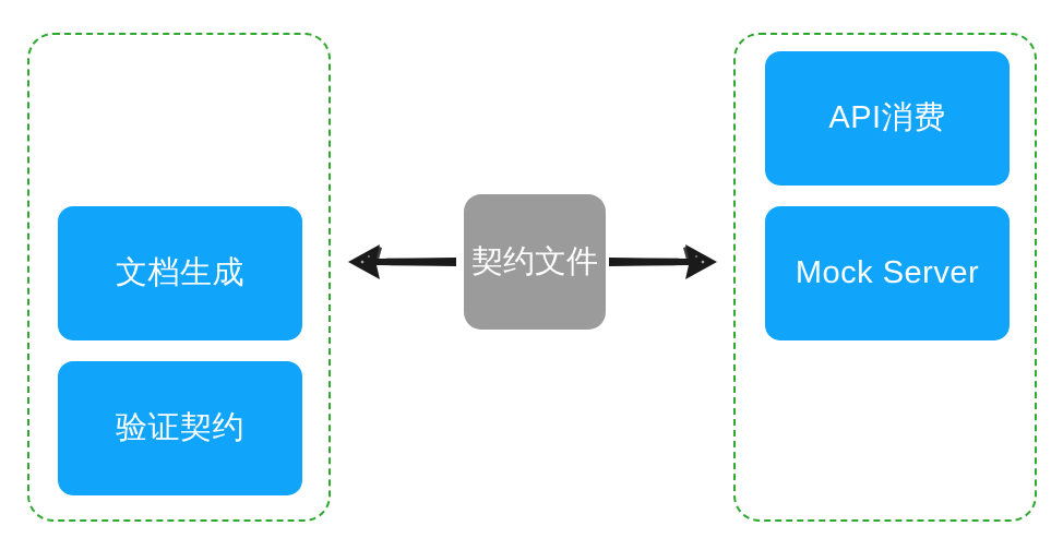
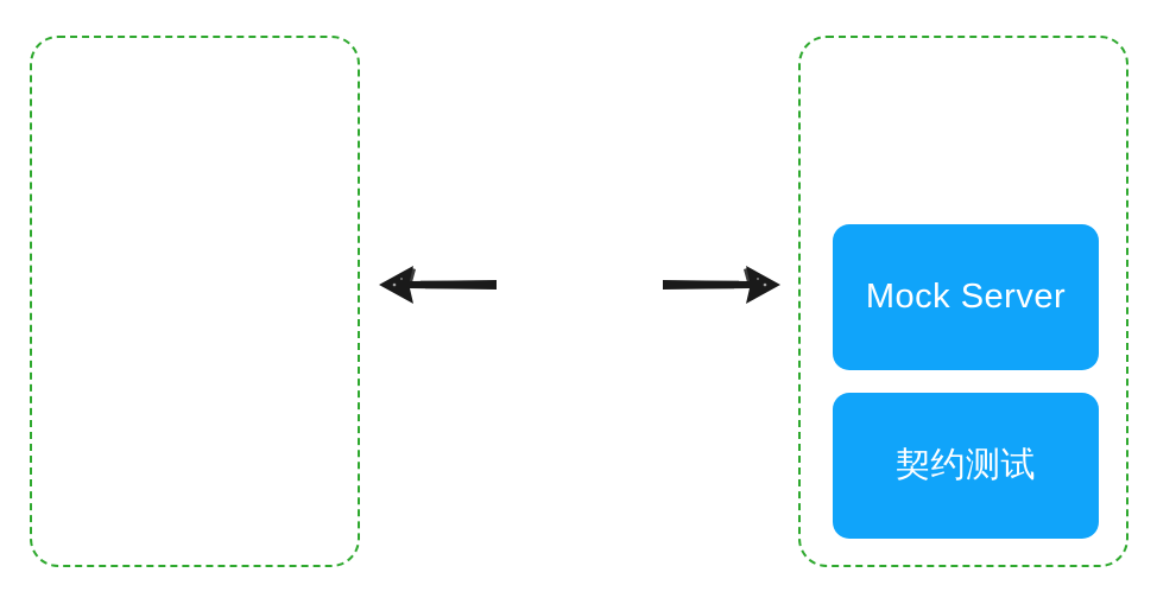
- 文档生成
- 验证契约
- 契约文件
- API消费
  Mock Server
+ 契约测试
